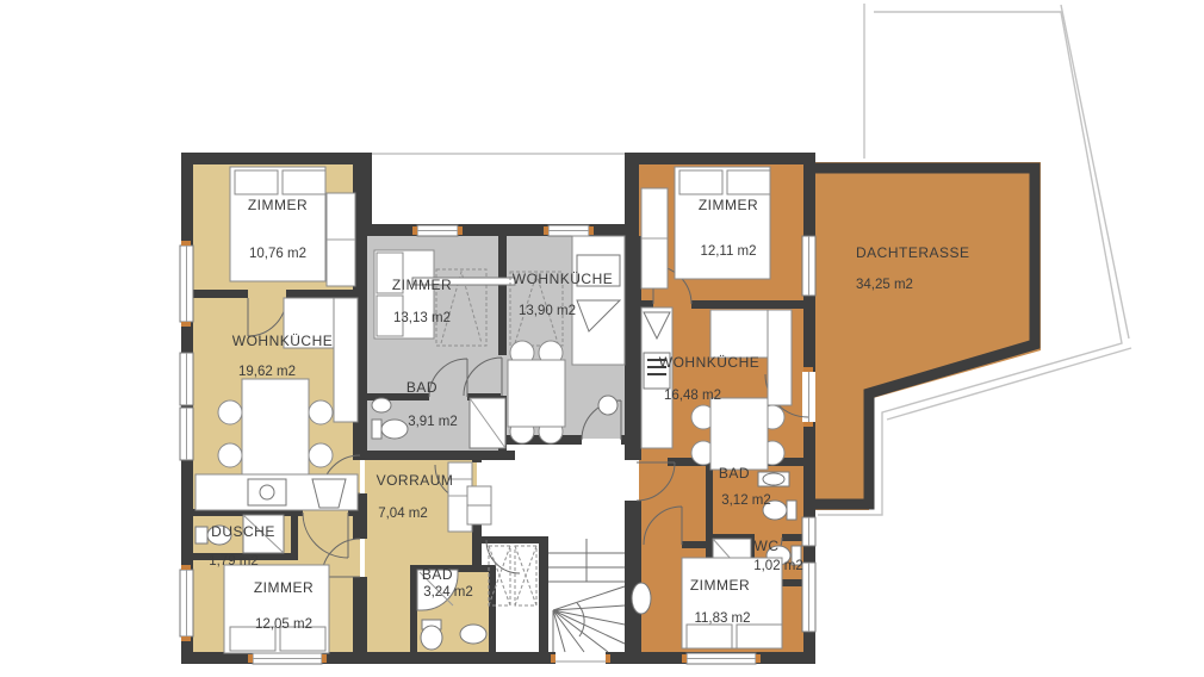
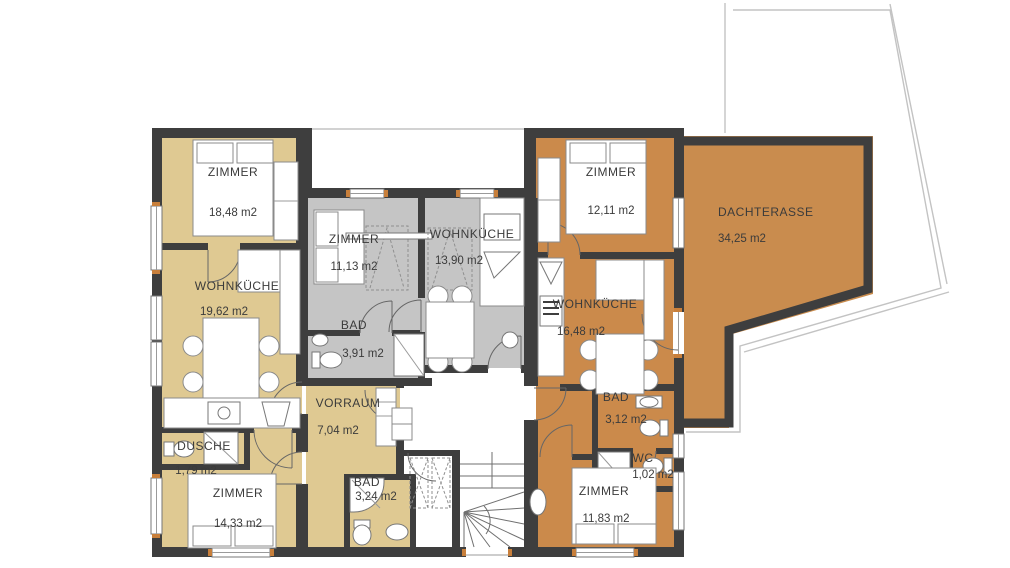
  ZIMMER
- 10,76 m2
+ 18,48 m2
  WOHNKÜCHE
  19,62 m2
  DUSCHE
  1,79 m2
  ZIMMER
- 12,05 m2
+ 14,33 m2
  VORRAUM
  7,04 m2
  BAD
  3,24 m2
  ZIMMER
- 13,13 m2
+ 11,13 m2
  WOHNKÜCHE
  13,90 m2
  BAD
  3,91 m2
  ZIMMER
  12,11 m2
  WOHNKÜCHE
  16,48 m2
  BAD
  3,12 m2
  WC
  1,02 m2
  ZIMMER
  11,83 m2
  DACHTERASSE
  34,25 m2
